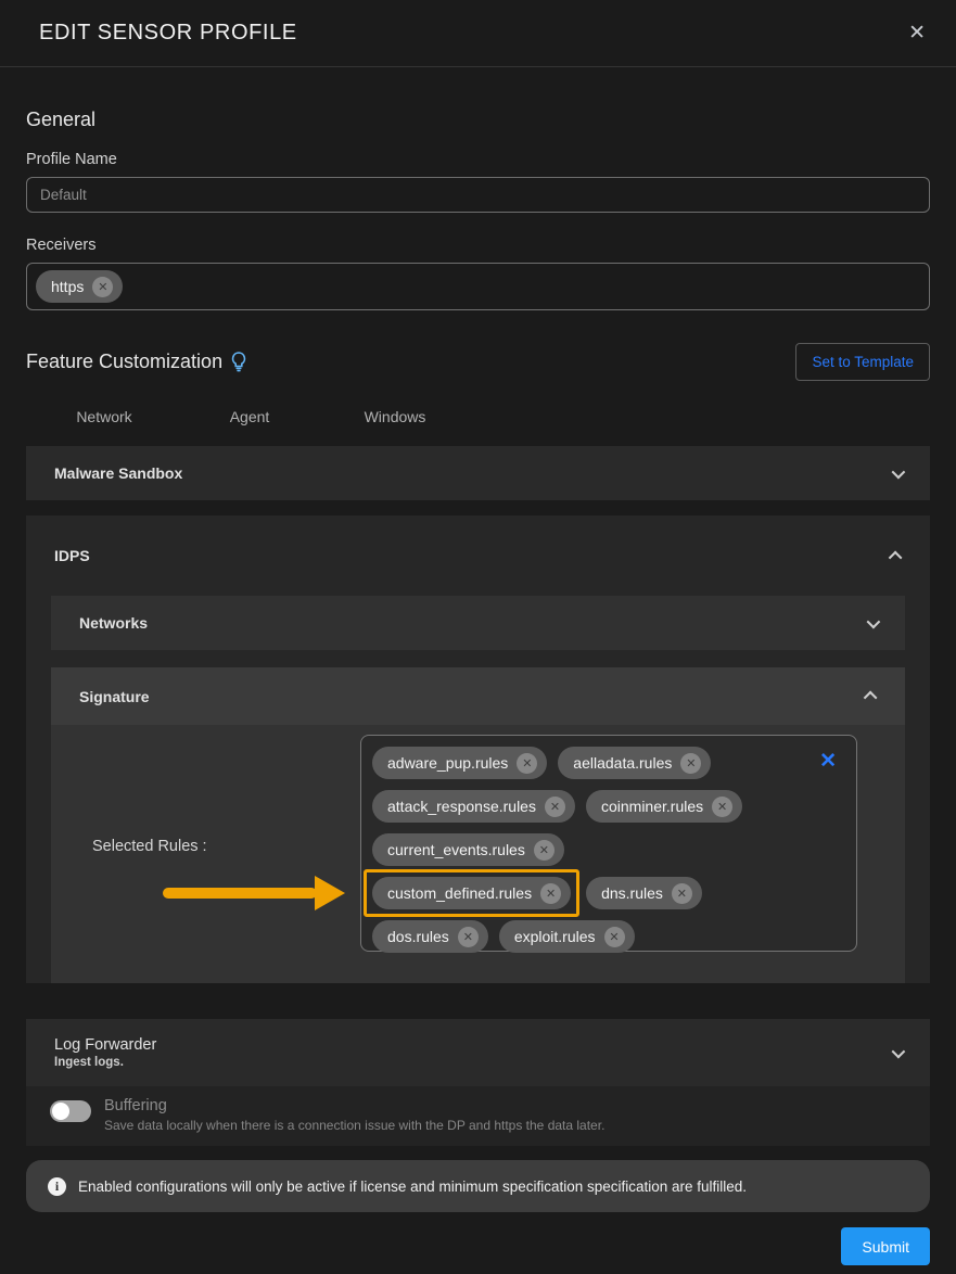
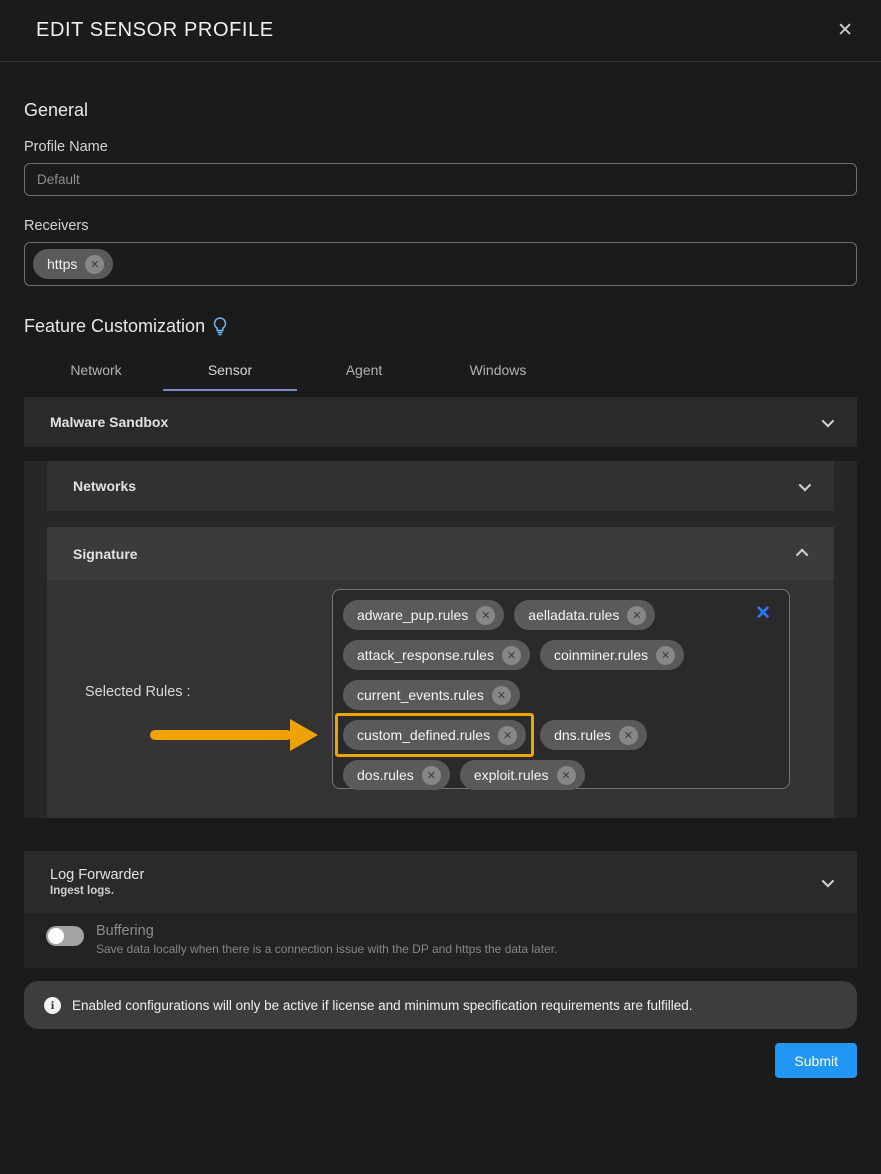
  EDIT SENSOR PROFILE
  ✕
  General
  Profile Name
  Default
  Receivers
  https
  ✕
  Feature Customization
- Set to Template
  Network
+ Sensor
  Agent
  Windows
  Malware Sandbox
- IDPS
  Networks
  Signature
  Selected Rules :
  adware_pup.rules
  ✕
  aelladata.rules
  ✕
  attack_response.rules
  ✕
  coinminer.rules
  ✕
  current_events.rules
  ✕
  custom_defined.rules
  ✕
  dns.rules
  ✕
  dos.rules
  ✕
  exploit.rules
  ✕
  ✕
  Log Forwarder
  Ingest logs.
  Buffering
  Save data locally when there is a connection issue with the DP and https the data later.
  i
- Enabled configurations will only be active if license and minimum specification specification are fulfilled.
+ Enabled configurations will only be active if license and minimum specification requirements are fulfilled.
  Submit
